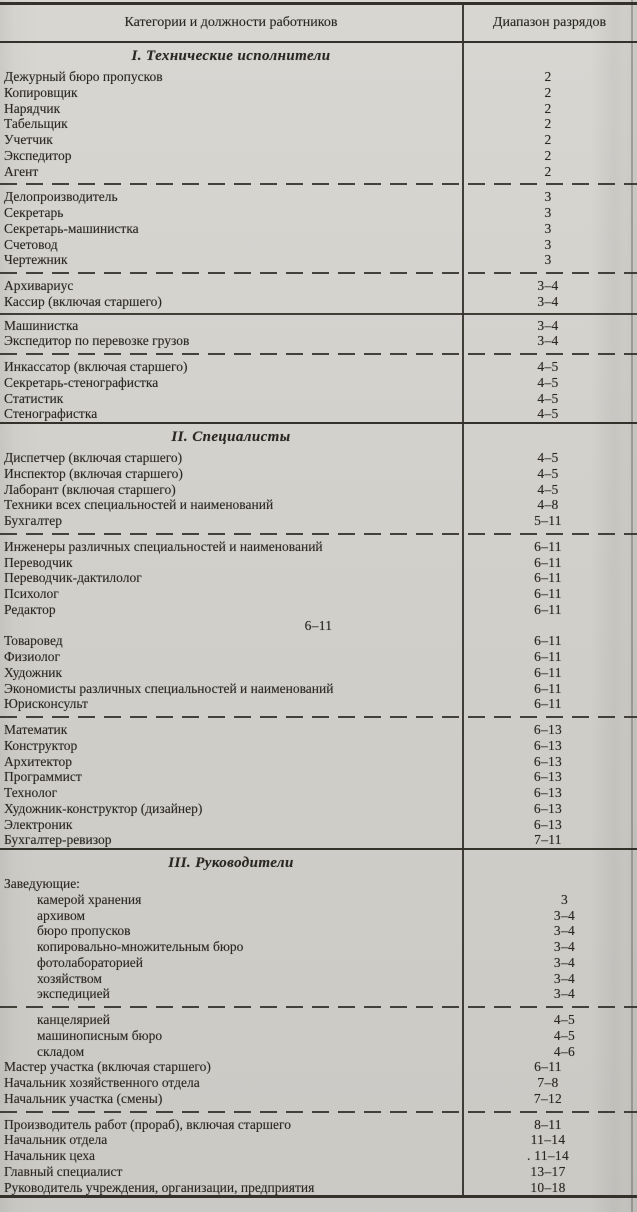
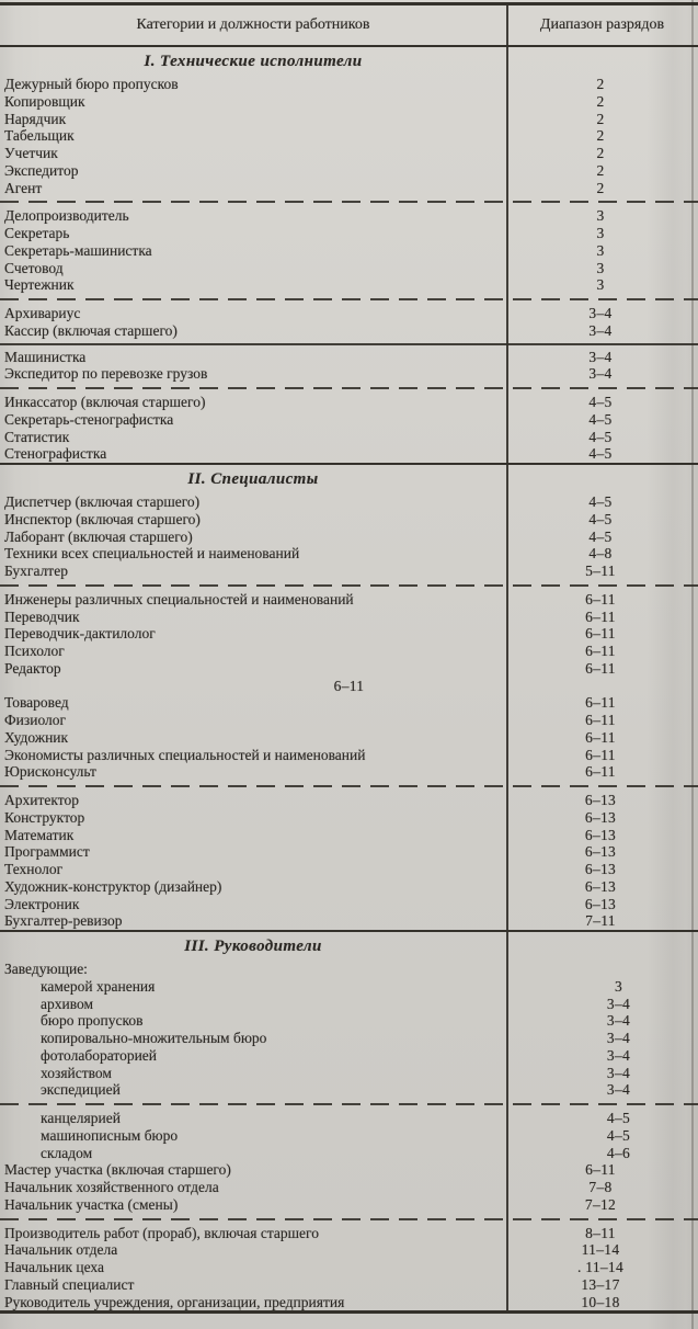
  Категории и должности работников
  Диапазон разрядов
  I. Технические исполнители
  Дежурный бюро пропусков
  2
  Копировщик
  2
  Нарядчик
  2
  Табельщик
  2
  Учетчик
  2
  Экспедитор
  2
  Агент
  2
  Делопроизводитель
  3
  Секретарь
  3
  Секретарь-машинистка
  3
  Счетовод
  3
  Чертежник
  3
  Архивариус
  3–4
  Кассир (включая старшего)
  3–4
  Машинистка
  3–4
  Экспедитор по перевозке грузов
  3–4
  Инкассатор (включая старшего)
  4–5
  Секретарь-стенографистка
  4–5
  Статистик
  4–5
  Стенографистка
  4–5
  II. Специалисты
  Диспетчер (включая старшего)
  4–5
  Инспектор (включая старшего)
  4–5
  Лаборант (включая старшего)
  4–5
  Техники всех специальностей и наименований
  4–8
  Бухгалтер
  5–11
  Инженеры различных специальностей и наименований
  6–11
  Переводчик
  6–11
  Переводчик-дактилолог
  6–11
  Психолог
  6–11
  Редактор
  6–11
  6–11
  Товаровед
  6–11
  Физиолог
  6–11
  Художник
  6–11
  Экономисты различных специальностей и наименований
  6–11
  Юрисконсульт
  6–11
- Математик
+ Архитектор
  6–13
  Конструктор
  6–13
- Архитектор
+ Математик
  6–13
  Программист
  6–13
  Технолог
  6–13
  Художник-конструктор (дизайнер)
  6–13
  Электроник
  6–13
  Бухгалтер-ревизор
  7–11
  III. Руководители
  Заведующие:
  камерой хранения
  3
  архивом
  3–4
  бюро пропусков
  3–4
  копировально-множительным бюро
  3–4
  фотолабораторией
  3–4
  хозяйством
  3–4
  экспедицией
  3–4
  канцелярией
  4–5
  машинописным бюро
  4–5
  складом
  4–6
  Мастер участка (включая старшего)
  6–11
  Начальник хозяйственного отдела
  7–8
  Начальник участка (смены)
  7–12
  Производитель работ (прораб), включая старшего
  8–11
  Начальник отдела
  11–14
  Начальник цеха
  . 11–14
  Главный специалист
  13–17
  Руководитель учреждения, организации, предприятия
  10–18
